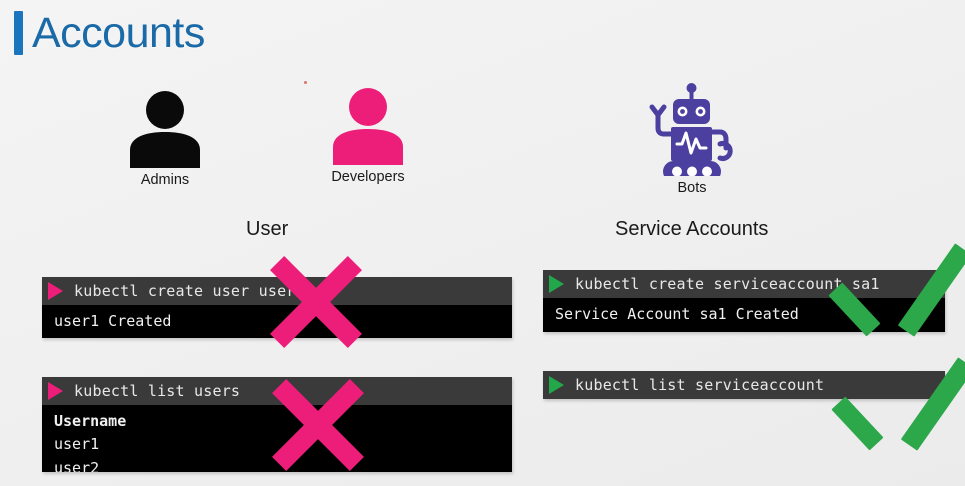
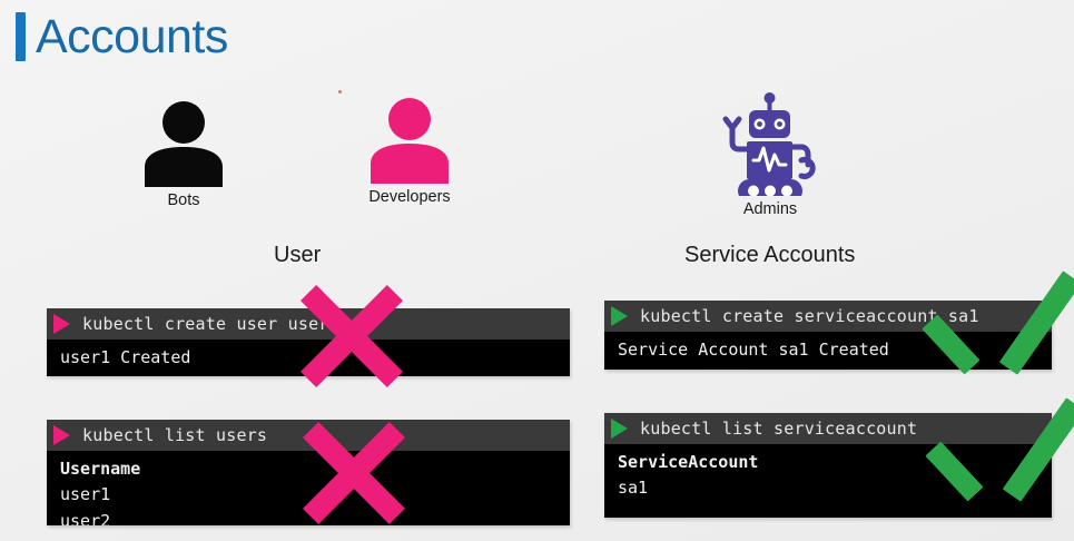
  Accounts
- Admins
+ Bots
  Developers
- Bots
+ Admins
  User
  Service Accounts
  kubectl create user use
  user1 Created
  kubectl list users
  Username
  user1
  user2
  kubectl create serviceaccount sa1
  Service Account sa1 Created
  kubectl list serviceaccount
+ ServiceAccount
+ sa1
